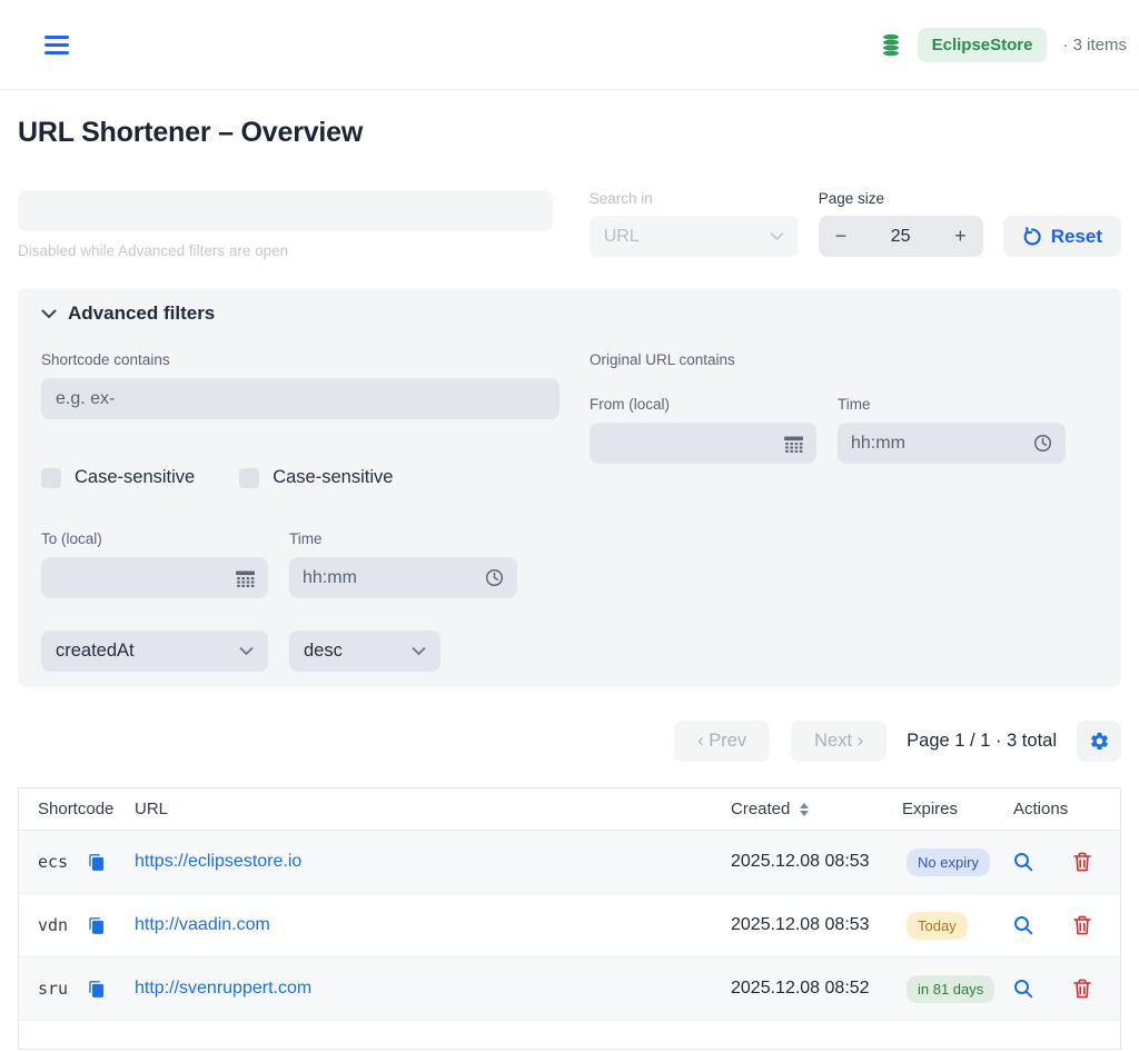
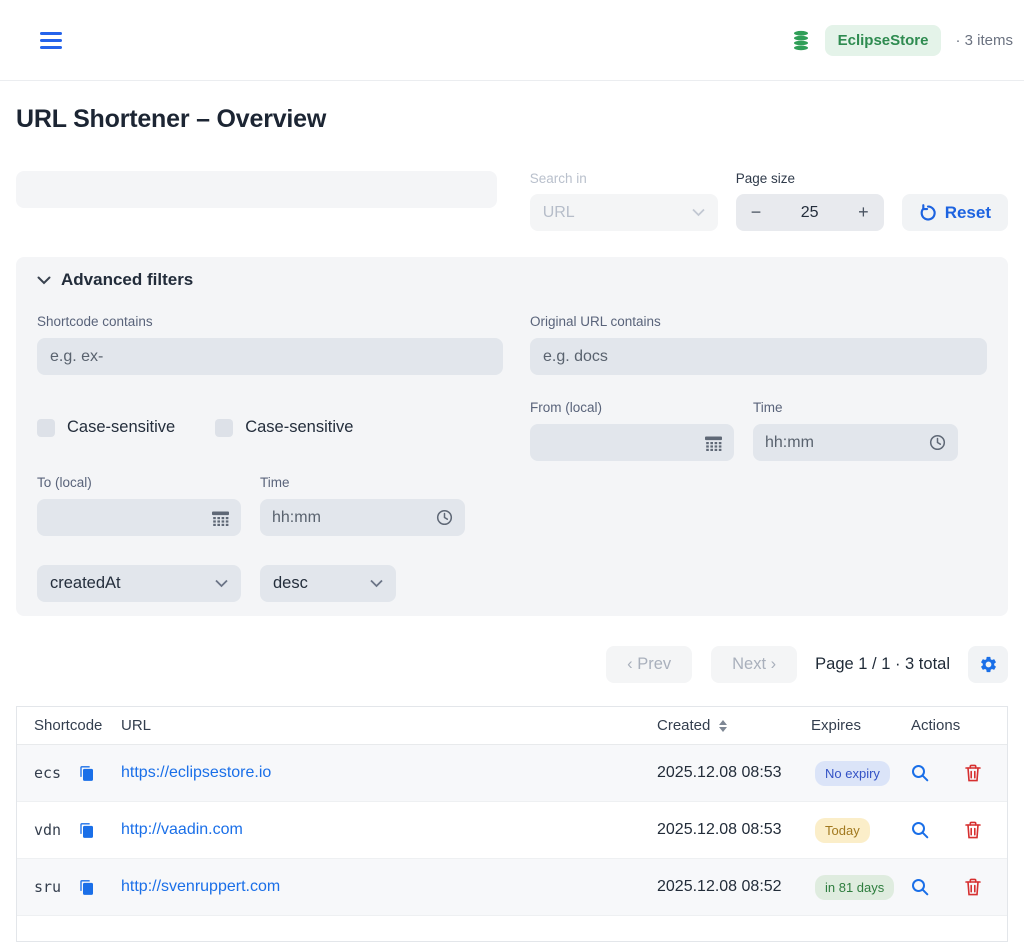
  EclipseStore
  · 3 items
  URL Shortener – Overview
- Disabled while Advanced filters are open
  Search in
  URL
  Page size
  −
  25
  +
  Reset
  Advanced filters
  Shortcode contains
  e.g. ex-
  Case-sensitive
  Case-sensitive
  To (local)
  Time
  hh:mm
  createdAt
  desc
  Original URL contains
+ e.g. docs
  From (local)
  Time
  hh:mm
  ‹ Prev
  Next ›
  Page 1 / 1 · 3 total
  Shortcode
  URL
  Created
  Expires
  Actions
  ecs
  https://eclipsestore.io
  2025.12.08 08:53
  No expiry
  vdn
  http://vaadin.com
  2025.12.08 08:53
  Today
  sru
  http://svenruppert.com
  2025.12.08 08:52
  in 81 days
